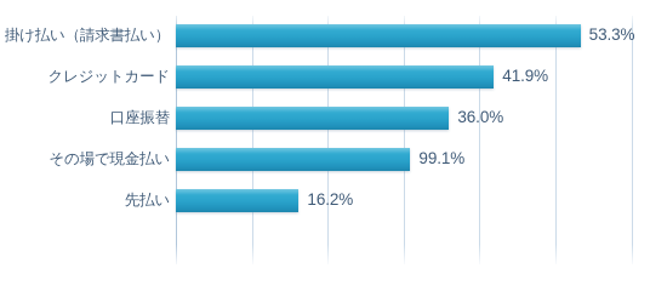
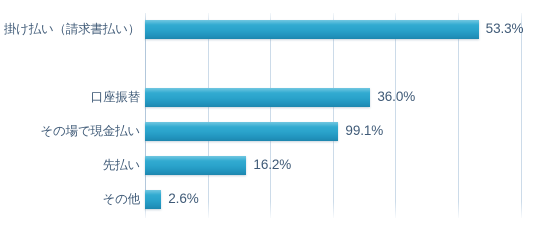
  掛け払い（請求書払い）
  53.3%
- クレジットカード
- 41.9%
  口座振替
  36.0%
  その場で現金払い
  99.1%
  先払い
  16.2%
+ その他
+ 2.6%
